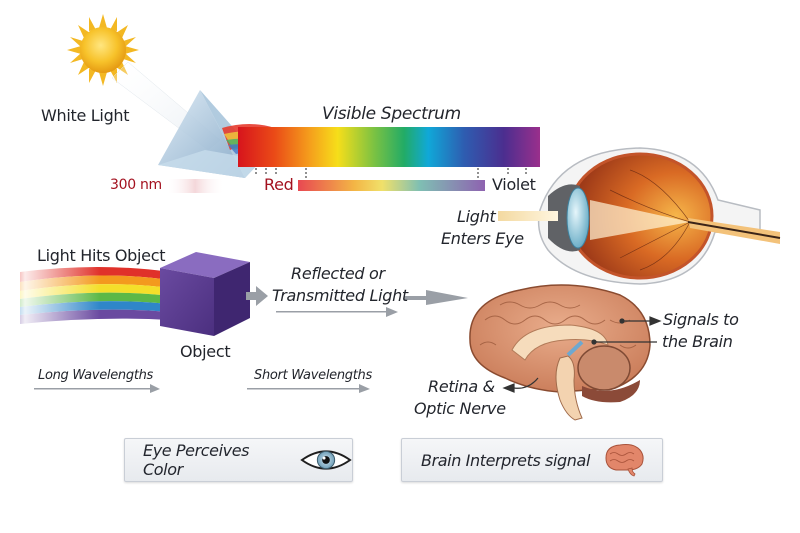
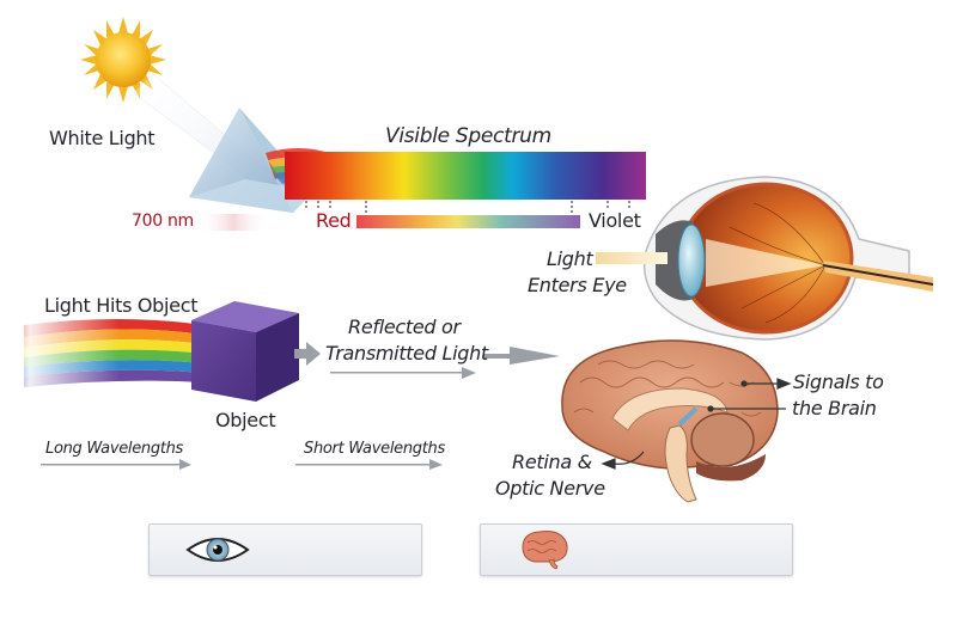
  White Light
  Visible Spectrum
- 300 nm
+ 700 nm
  Red
  Violet
  Light
  Enters Eye
  Light Hits Object
  Object
  Reflected or
  Transmitted Light
  Long Wavelengths
  Short Wavelengths
  Signals to
  the Brain
  Retina &
  Optic Nerve
- Eye Perceives Color
- Brain Interprets signal
